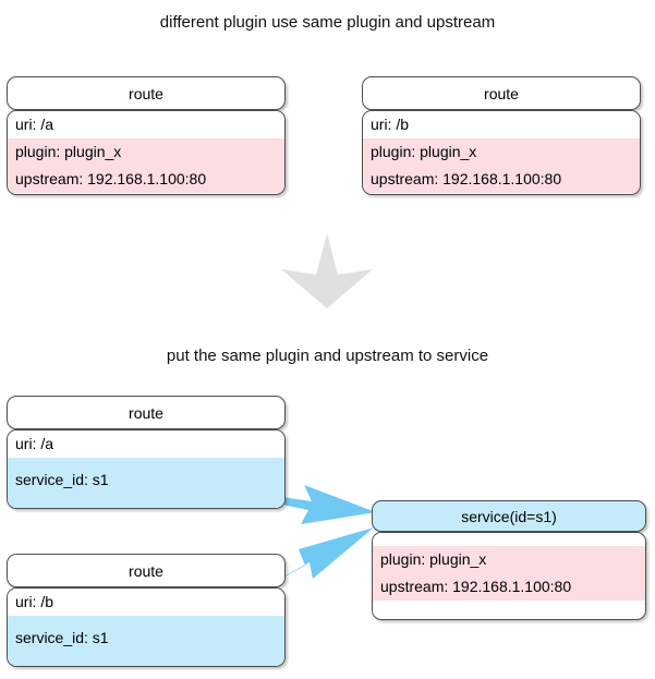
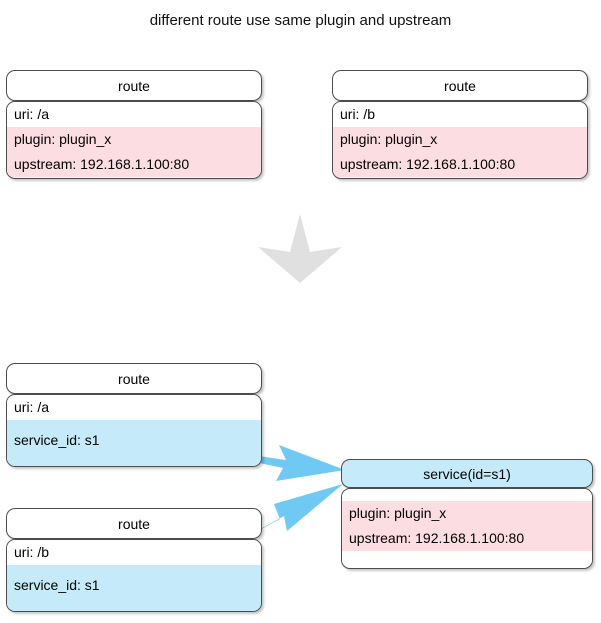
- different plugin use same plugin and upstream
+ different route use same plugin and upstream
  route
  uri: /a
  plugin: plugin_x
  upstream: 192.168.1.100:80
  route
  uri: /b
  plugin: plugin_x
  upstream: 192.168.1.100:80
- put the same plugin and upstream to service
  route
  uri: /a
  service_id: s1
  route
  uri: /b
  service_id: s1
  service(id=s1)
  plugin: plugin_x
  upstream: 192.168.1.100:80
